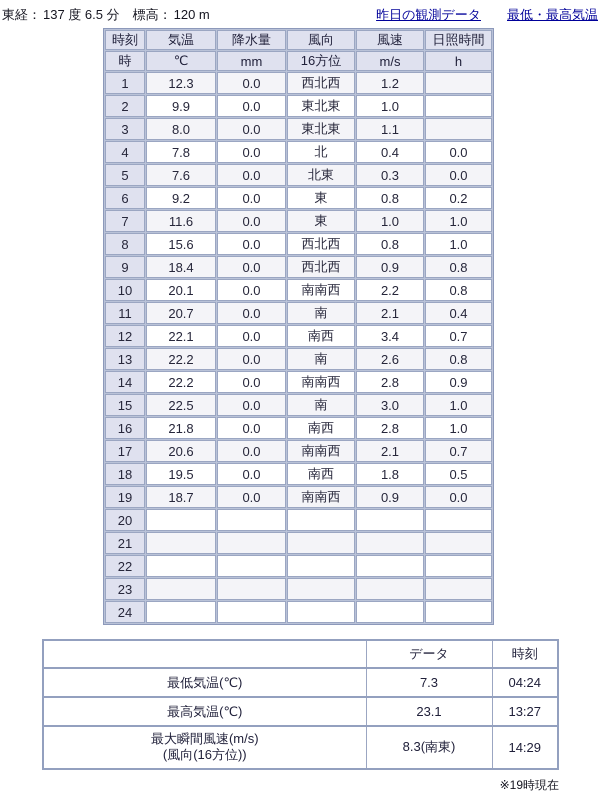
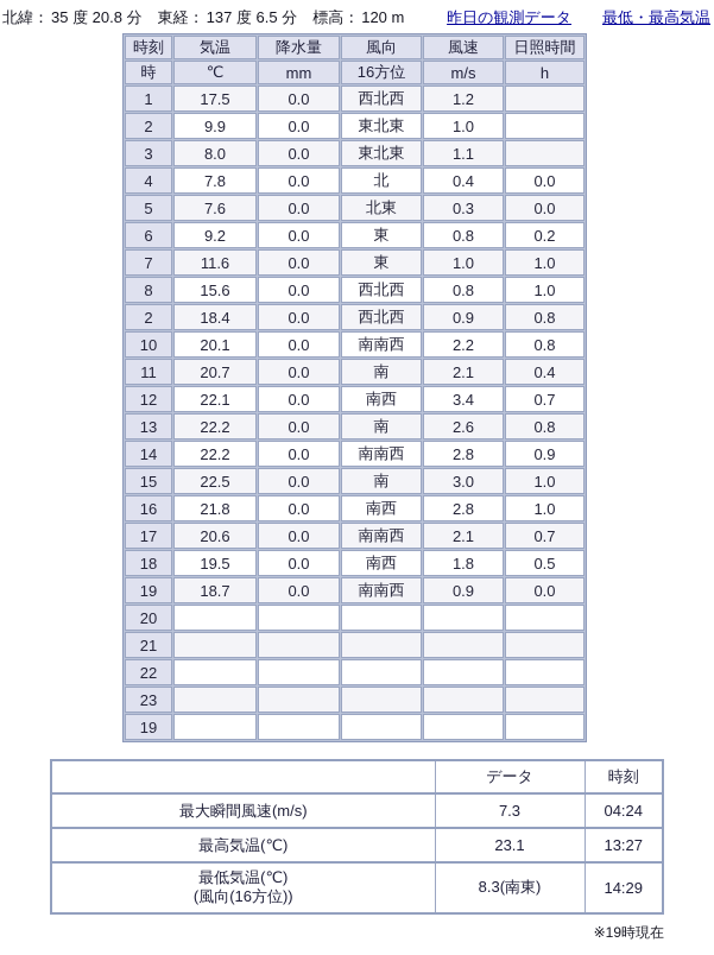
+ 北緯： 35 度 20.8 分
  東経： 137 度 6.5 分
  標高： 120 m
  昨日の観測データ
  最低・最高気温
  時刻	気温	降水量	風向	風速	日照時間
  時	℃	mm	16方位	m/s	h
- 1	12.3	0.0	西北西	1.2
+ 1	17.5	0.0	西北西	1.2
  2	9.9	0.0	東北東	1.0
  3	8.0	0.0	東北東	1.1
  4	7.8	0.0	北	0.4	0.0
  5	7.6	0.0	北東	0.3	0.0
  6	9.2	0.0	東	0.8	0.2
  7	11.6	0.0	東	1.0	1.0
  8	15.6	0.0	西北西	0.8	1.0
- 9	18.4	0.0	西北西	0.9	0.8
+ 2	18.4	0.0	西北西	0.9	0.8
  10	20.1	0.0	南南西	2.2	0.8
  11	20.7	0.0	南	2.1	0.4
  12	22.1	0.0	南西	3.4	0.7
  13	22.2	0.0	南	2.6	0.8
  14	22.2	0.0	南南西	2.8	0.9
  15	22.5	0.0	南	3.0	1.0
  16	21.8	0.0	南西	2.8	1.0
  17	20.6	0.0	南南西	2.1	0.7
  18	19.5	0.0	南西	1.8	0.5
  19	18.7	0.0	南南西	0.9	0.0
  20
  21
  22
  23
- 24
+ 19
  	データ	時刻
- 最低気温(℃)	7.3	04:24
+ 最大瞬間風速(m/s)	7.3	04:24
  最高気温(℃)	23.1	13:27
- 最大瞬間風速(m/s)(風向(16方位))	8.3(南東)	14:29
+ 最低気温(℃)(風向(16方位))	8.3(南東)	14:29
  ※19時現在
